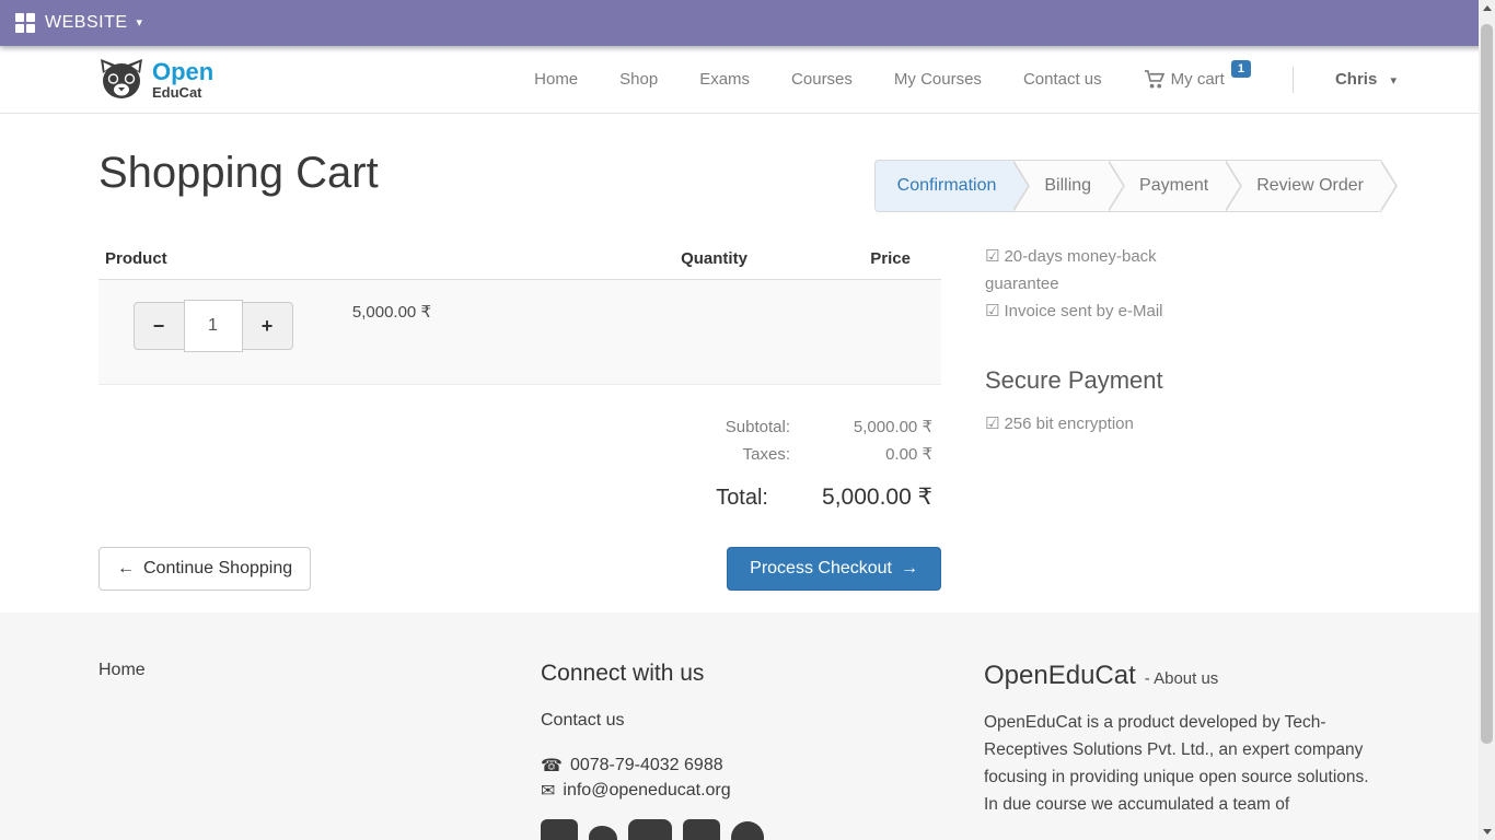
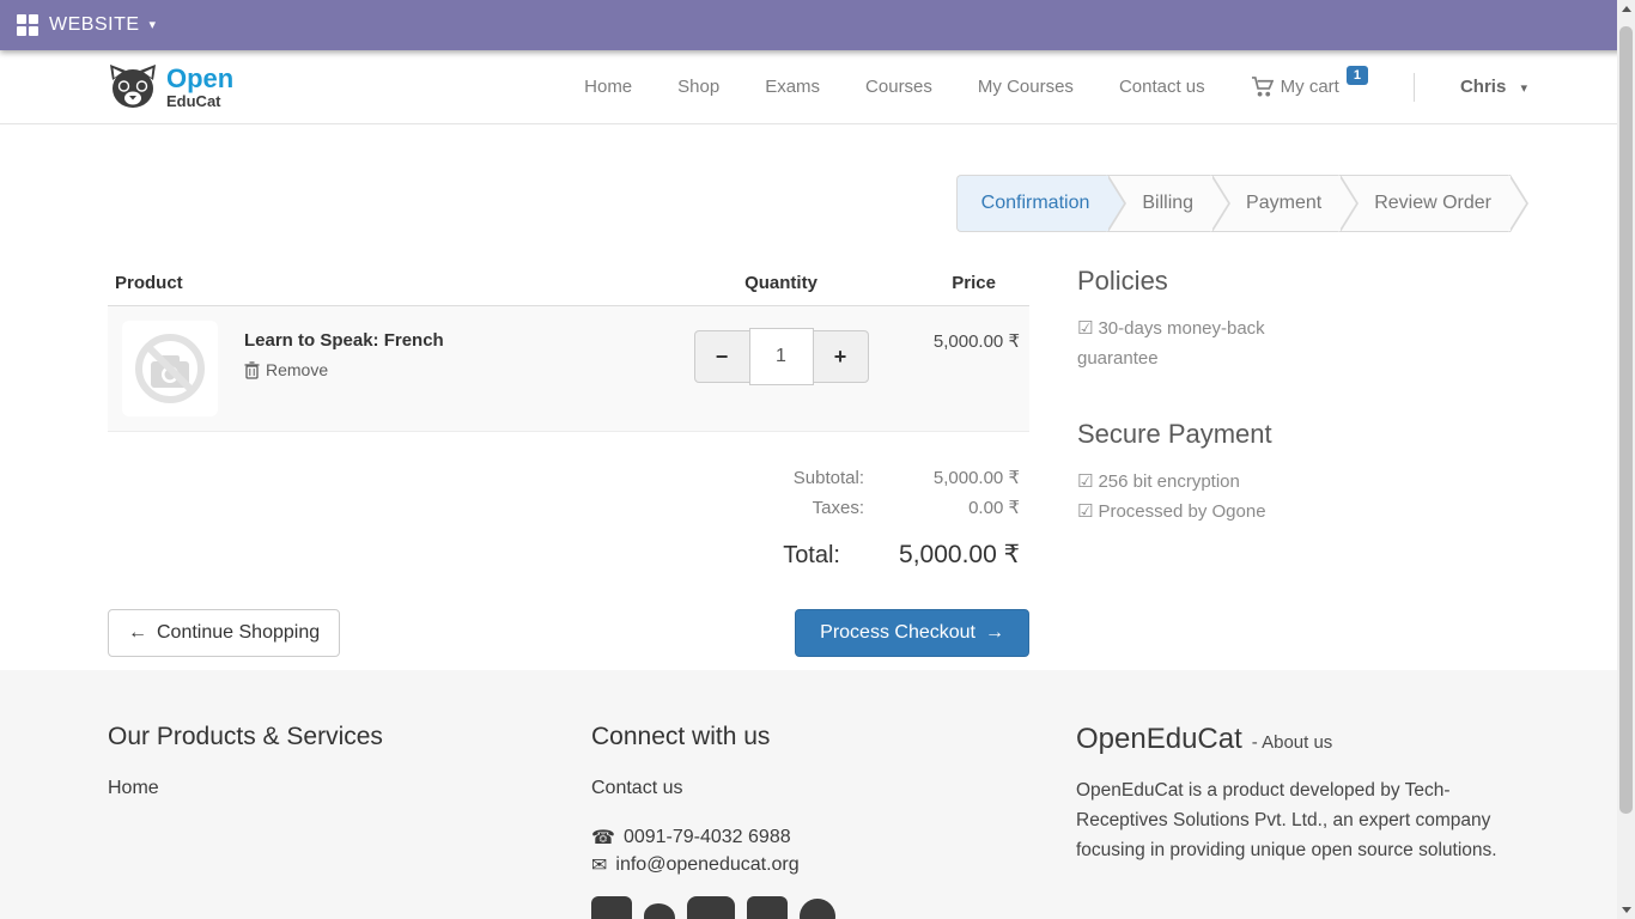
  WEBSITE
  ▾
  Open
  EduCat
  Home
  Shop
  Exams
  Courses
  My Courses
  Contact us
  My cart
  1
  Chris ▾
- Shopping Cart
  Confirmation
  Billing
  Payment
  Review Order
  Product
  Quantity
  Price
+ Learn to Speak: French
+ Remove
  −
  1
  +
  5,000.00 ₹
  Subtotal:
  5,000.00 ₹
  Taxes:
  0.00 ₹
  Total:
  5,000.00 ₹
  ←
  Continue Shopping
  Process Checkout
  →
+ Policies
- ☑ 20-days money-back guarantee
+ ☑ 30-days money-back guarantee
- ☑ Invoice sent by e-Mail
  Secure Payment
  ☑ 256 bit encryption
+ ☑ Processed by Ogone
+ Our Products & Services
  Home
  Connect with us
  Contact us
  ☎
- 0078-79-4032 6988
+ 0091-79-4032 6988
  ✉
  info@openeducat.org
  OpenEduCat
  - About us
  OpenEduCat is a product developed by Tech-Receptives Solutions Pvt. Ltd., an expert company focusing in providing unique open source solutions.
- In due course we accumulated a team of
